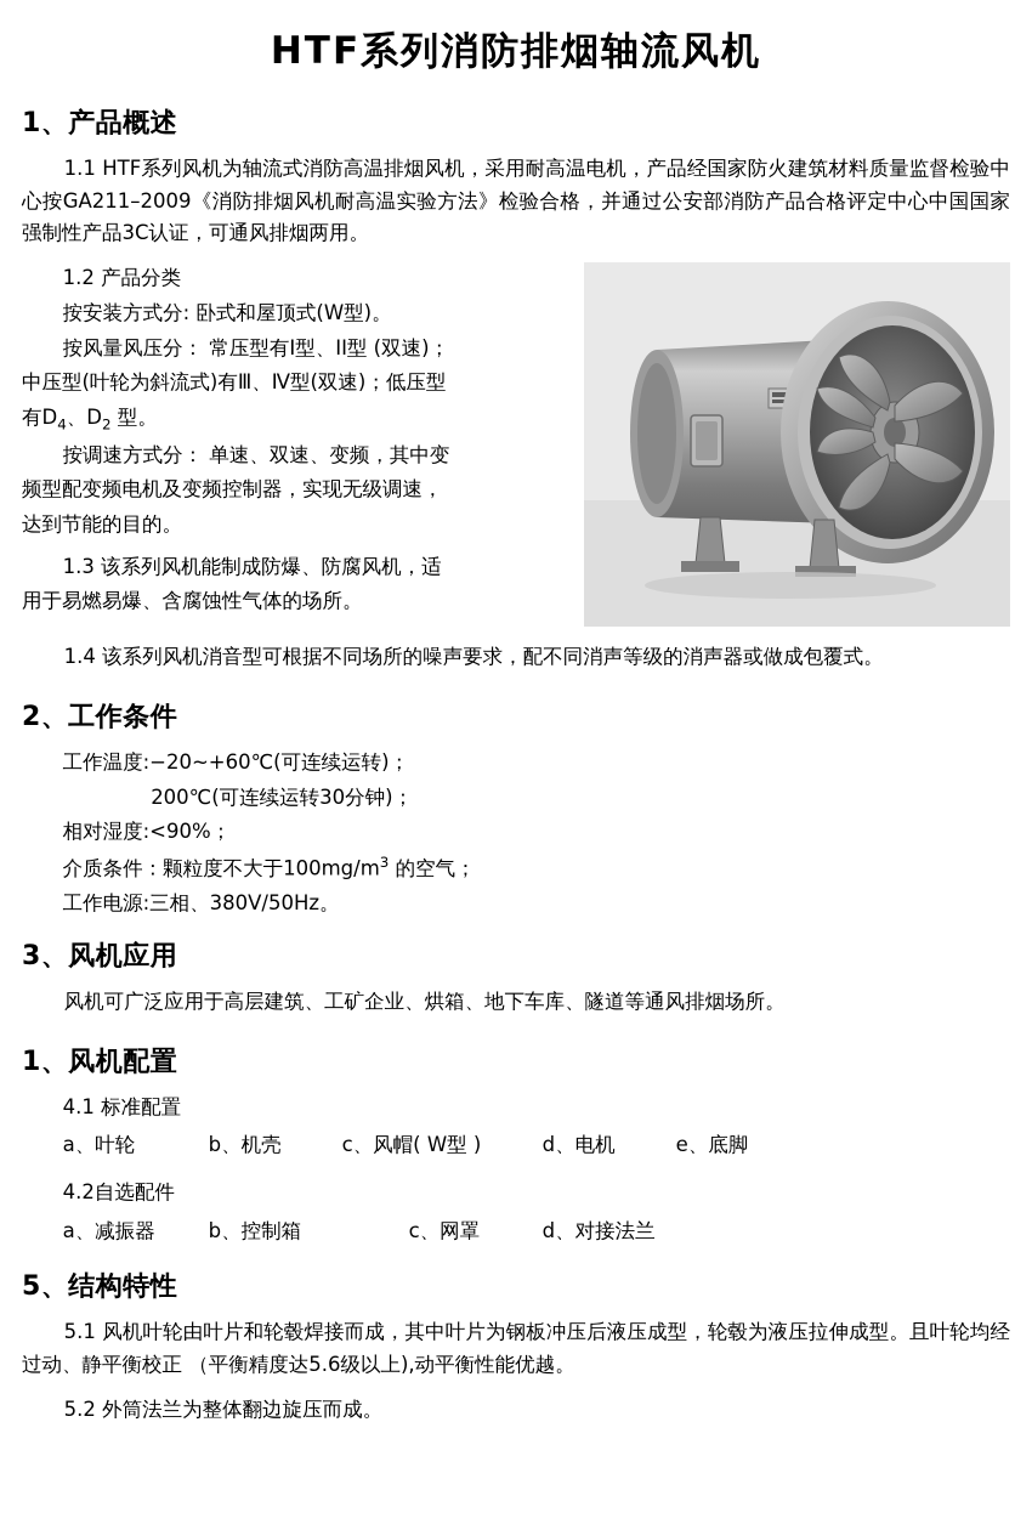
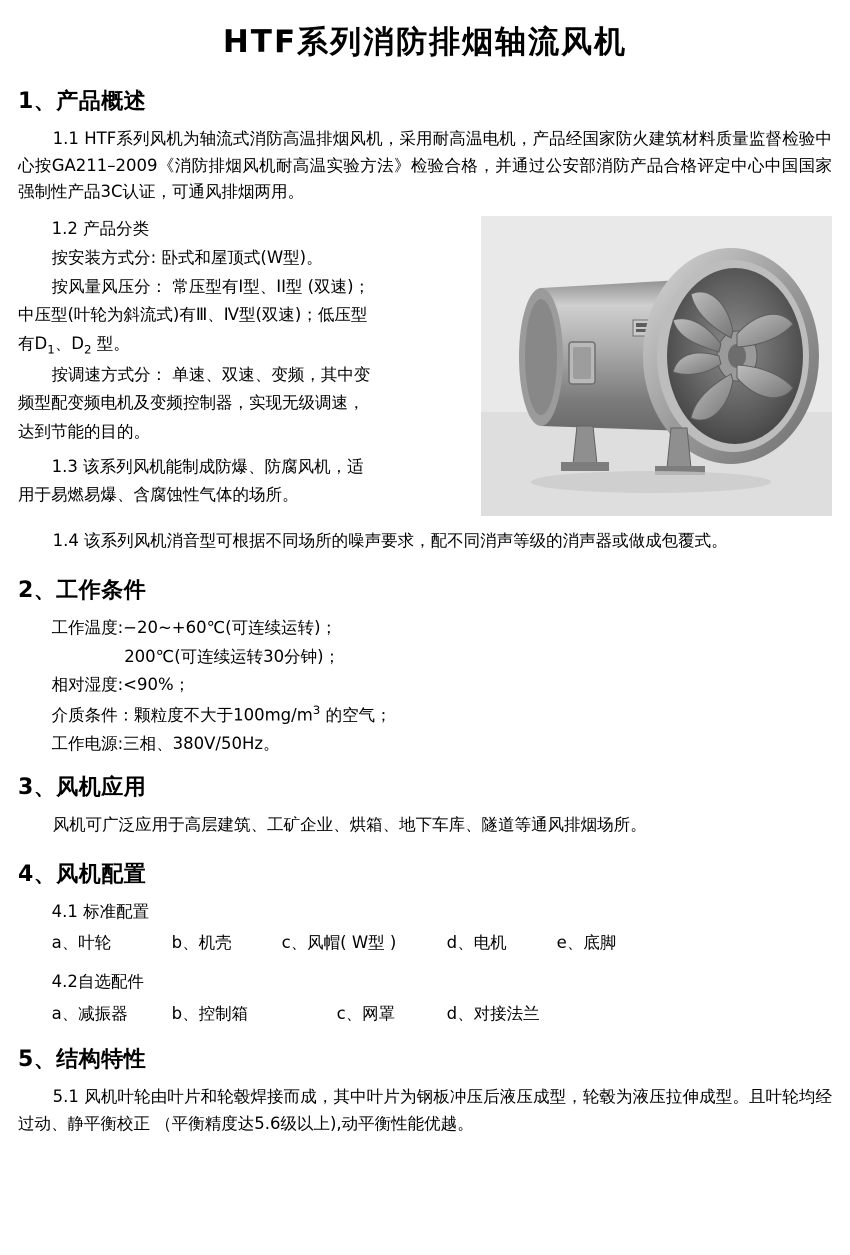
  HTF系列消防排烟轴流风机
  1、产品概述
  1.1 HTF系列风机为轴流式消防高温排烟风机，采用耐高温电机，产品经国家防火建筑材料质量监督检验中心按GA211–2009《消防排烟风机耐高温实验方法》检验合格，并通过公安部消防产品合格评定中心中国国家强制性产品3C认证，可通风排烟两用。
  1.2 产品分类
  按安装方式分: 卧式和屋顶式(W型)。
  按风量风压分： 常压型有I型、II型 (双速)；
  中压型(叶轮为斜流式)有Ⅲ、Ⅳ型(双速)；低压型
- 有D4、D2 型。
+ 有D1、D2 型。
  按调速方式分： 单速、双速、变频，其中变
  频型配变频电机及变频控制器，实现无级调速，
  达到节能的目的。
  1.3 该系列风机能制成防爆、防腐风机，适
  用于易燃易爆、含腐蚀性气体的场所。
  1.4 该系列风机消音型可根据不同场所的噪声要求，配不同消声等级的消声器或做成包覆式。
  2、工作条件
  工作温度:−20~+60℃(可连续运转)；
  200℃(可连续运转30分钟)；
  相对湿度:<90%；
  介质条件：颗粒度不大于100mg/m3 的空气；
  工作电源:三相、380V/50Hz。
  3、风机应用
  风机可广泛应用于高层建筑、工矿企业、烘箱、地下车库、隧道等通风排烟场所。
- 1、风机配置
+ 4、风机配置
  4.1 标准配置
  a、叶轮 b、机壳 c、风帽( W型 ) d、电机 e、底脚
  4.2自选配件
  a、减振器 b、控制箱 c、网罩 d、对接法兰
  5、结构特性
  5.1 风机叶轮由叶片和轮毂焊接而成，其中叶片为钢板冲压后液压成型，轮毂为液压拉伸成型。且叶轮均经过动、静平衡校正 （平衡精度达5.6级以上),动平衡性能优越。
- 5.2 外筒法兰为整体翻边旋压而成。
